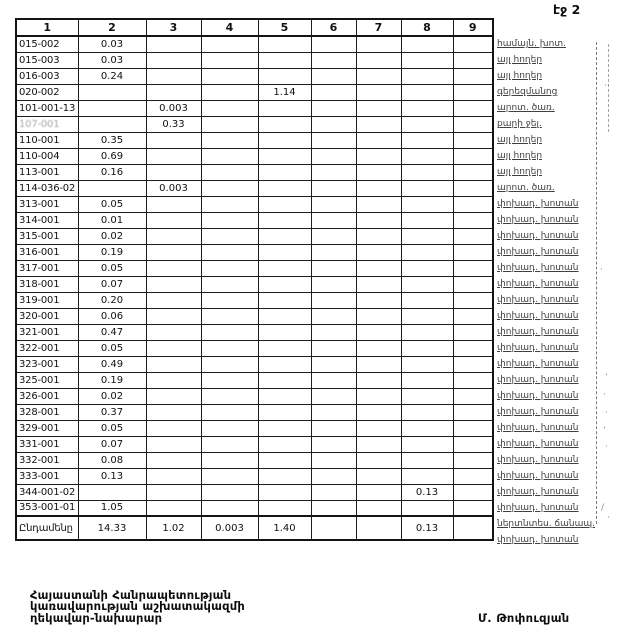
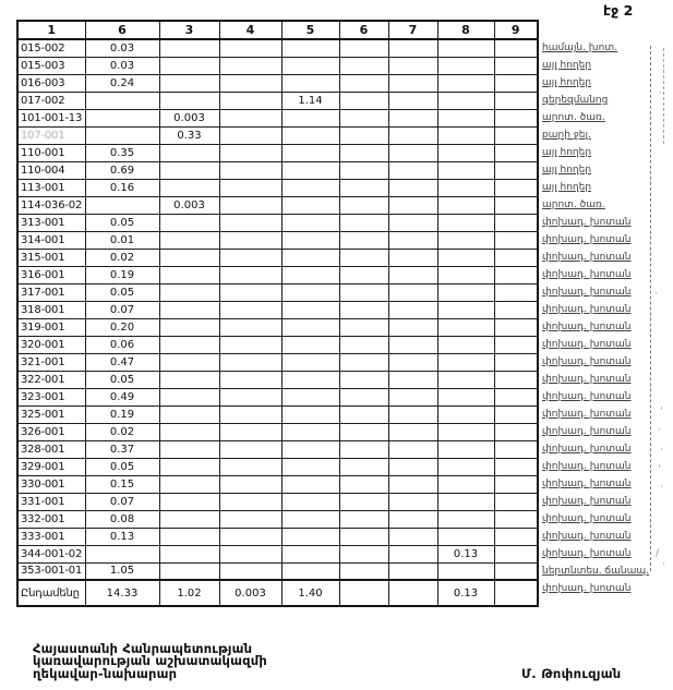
  էջ 2
- 1	2	3	4	5	6	7	8	9
+ 1	6	3	4	5	6	7	8	9
  015-002	0.03
  015-003	0.03
  016-003	0.24
- 020-002				1.14
+ 017-002				1.14
  101-001-13		0.003
  107-001		0.33
  110-001	0.35
  110-004	0.69
  113-001	0.16
  114-036-02		0.003
  313-001	0.05
  314-001	0.01
  315-001	0.02
  316-001	0.19
  317-001	0.05
  318-001	0.07
  319-001	0.20
  320-001	0.06
  321-001	0.47
  322-001	0.05
  323-001	0.49
  325-001	0.19
  326-001	0.02
  328-001	0.37
  329-001	0.05
+ 330-001	0.15
  331-001	0.07
  332-001	0.08
  333-001	0.13
  344-001-02							0.13
  353-001-01	1.05
  Ընդամենը	14.33	1.02	0.003	1.40			0.13
  համայն. խոտ.
  այլ հողեր
  այլ հողեր
  գերեզմանոց
  արոտ. ծառ.
  քարի ջել.
  այլ հողեր
  այլ հողեր
  այլ հողեր
  արոտ. ծառ.
  փոխադ. խոտան
  փոխադ. խոտան
  փոխադ. խոտան
  փոխադ. խոտան
  փոխադ. խոտան
  փոխադ. խոտան
  փոխադ. խոտան
  փոխադ. խոտան
  փոխադ. խոտան
  փոխադ. խոտան
  փոխադ. խոտան
  փոխադ. խոտան
  փոխադ. խոտան
  փոխադ. խոտան
  փոխադ. խոտան
  փոխադ. խոտան
  փոխադ. խոտան
  փոխադ. խոտան
  փոխադ. խոտան
  փոխադ. խոտան
  ներտնտես. ճանապ.
  փոխադ. խոտան
  ··
  ·
  ’
  ·
  ·
  ’
  ·
  /
  ·
  Հայաստանի Հանրապետության
  կառավարության աշխատակազմի
  ղեկավար-նախարար
  Մ. Թոփուզյան
